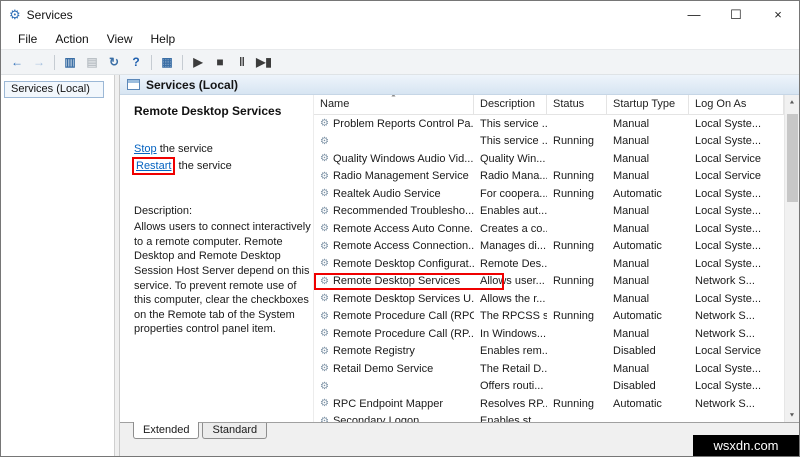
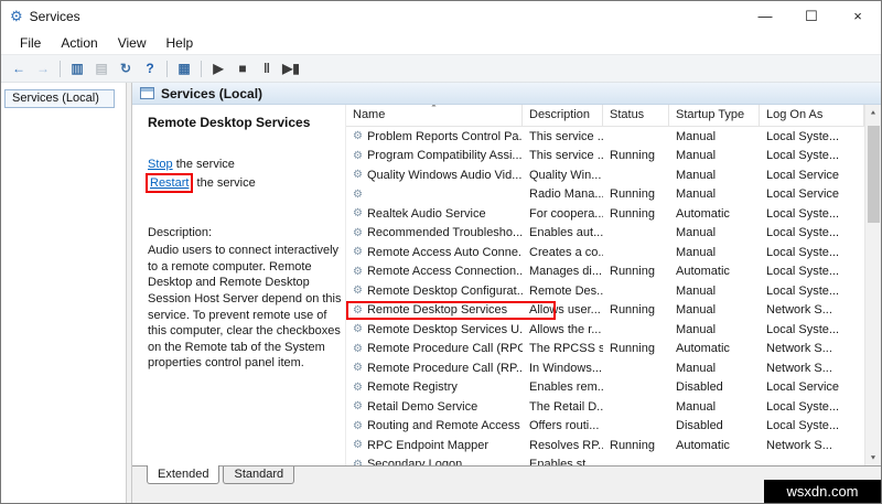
  ⚙
  Services
  —
  ☐
  ×
  File
  Action
  View
  Help
  ←
  →
  ▥
  ▤
  ↻
  ?
  ▦
  ▶
  ■
  ‖
  ▶▮
  Services (Local)
  Services (Local)
  Remote Desktop Services
  Stop the service
  Restart the service
  Description:
- Allows users to connect interactively to a remote computer. Remote Desktop and Remote Desktop Session Host Server depend on this service. To prevent remote use of this computer, clear the checkboxes on the Remote tab of the System properties control panel item.
+ Audio users to connect interactively to a remote computer. Remote Desktop and Remote Desktop Session Host Server depend on this service. To prevent remote use of this computer, clear the checkboxes on the Remote tab of the System properties control panel item.
  Name
  Description
  Status
  Startup Type
  Log On As
  ⚙
  Problem Reports Control Pa.
  This service ..
  Manual
  Local Syste...
  ⚙
+ Program Compatibility Assi...
  This service ..
  Running
  Manual
  Local Syste...
  ⚙
  Quality Windows Audio Vid...
  Quality Win...
  Manual
  Local Service
  ⚙
- Radio Management Service
  Radio Mana...
  Running
  Manual
  Local Service
  ⚙
  Realtek Audio Service
  For coopera...
  Running
  Automatic
  Local Syste...
  ⚙
  Recommended Troublesho...
  Enables aut...
  Manual
  Local Syste...
  ⚙
  Remote Access Auto Conne.
  Creates a co..
  Manual
  Local Syste...
  ⚙
  Remote Access Connection..
  Manages di...
  Running
  Automatic
  Local Syste...
  ⚙
  Remote Desktop Configurat..
  Remote Des..
  Manual
  Local Syste...
  ⚙
  Remote Desktop Services
  Allows user...
  Running
  Manual
  Network S...
  ⚙
  Remote Desktop Services U.
  Allows the r...
  Manual
  Local Syste...
  ⚙
  Remote Procedure Call (RPC
  The RPCSS s
  Running
  Automatic
  Network S...
  ⚙
  Remote Procedure Call (RP..
  In Windows...
  Manual
  Network S...
  ⚙
  Remote Registry
  Enables rem..
  Disabled
  Local Service
  ⚙
  Retail Demo Service
  The Retail D..
  Manual
  Local Syste...
  ⚙
+ Routing and Remote Access
  Offers routi...
  Disabled
  Local Syste...
  ⚙
  RPC Endpoint Mapper
  Resolves RP..
  Running
  Automatic
  Network S...
  ⚙
  Secondary Logon
  Enables st...
  Extended
  Standard
  wsxdn.com
